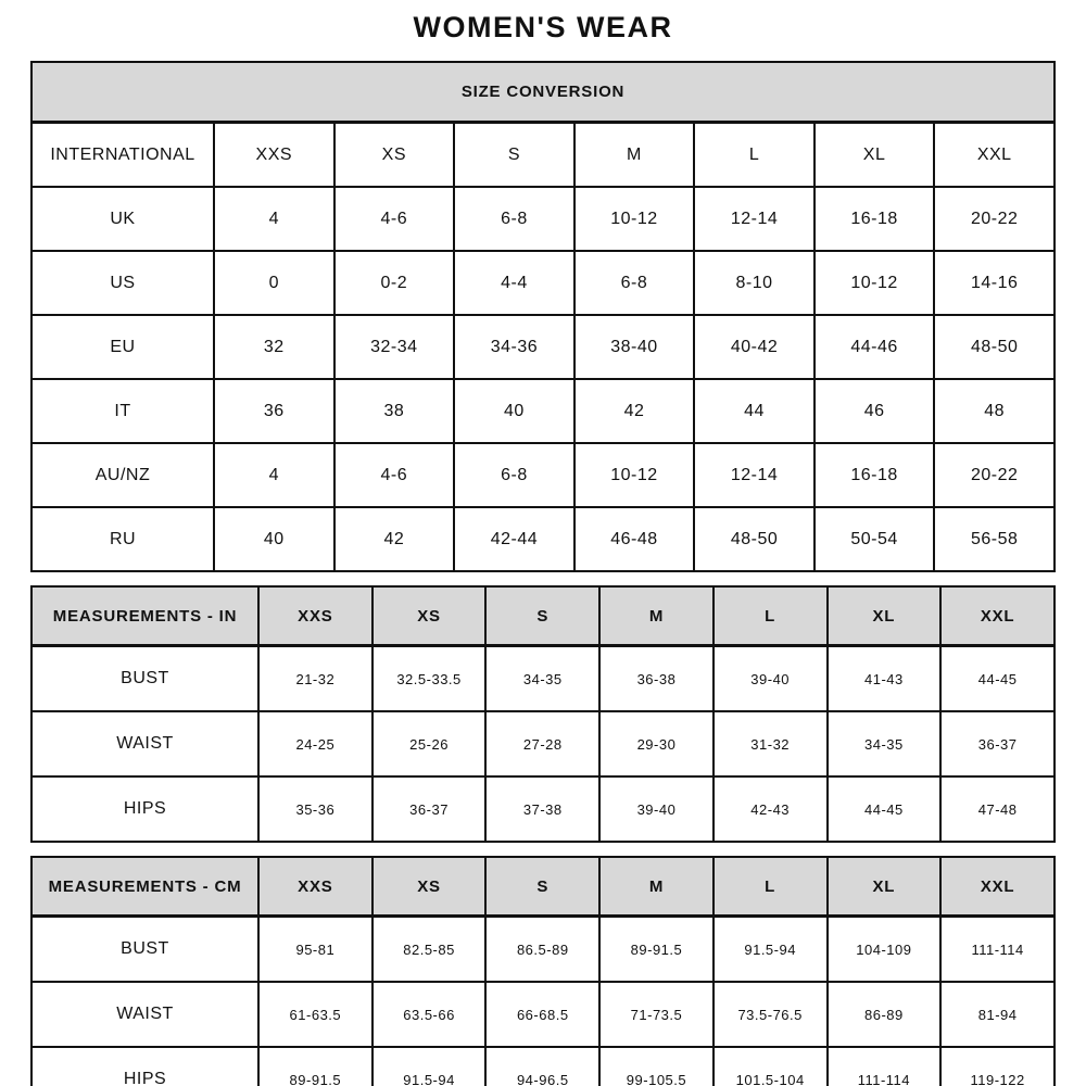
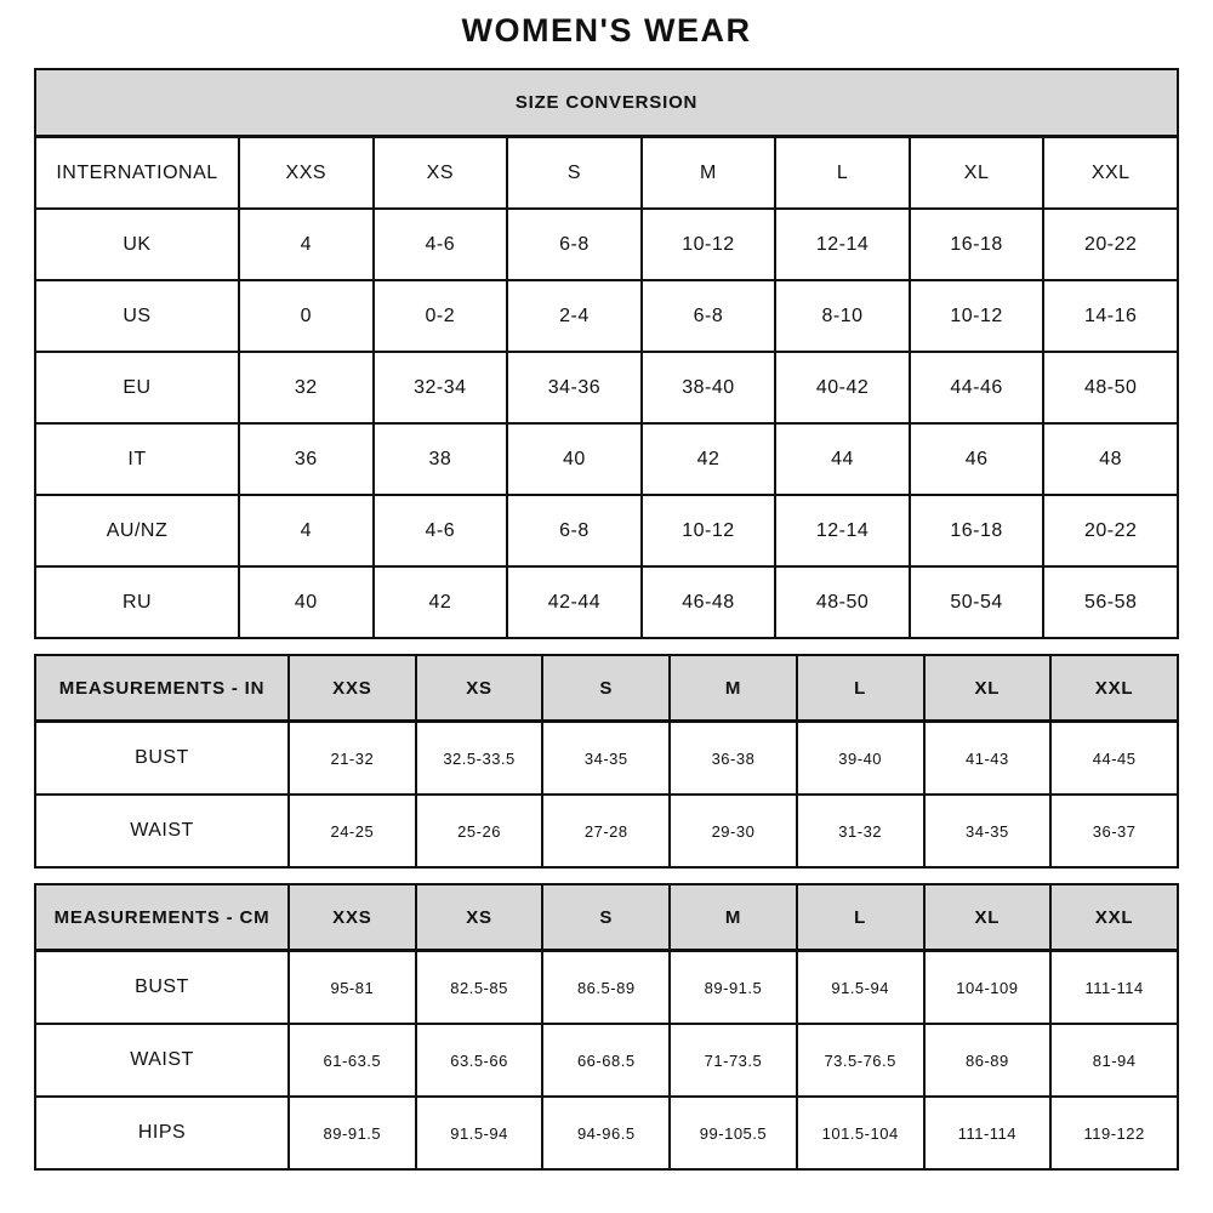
  WOMEN'S WEAR
  SIZE CONVERSION
  INTERNATIONAL	XXS	XS	S	M	L	XL	XXL
  UK	4	4-6	6-8	10-12	12-14	16-18	20-22
- US	0	0-2	4-4	6-8	8-10	10-12	14-16
+ US	0	0-2	2-4	6-8	8-10	10-12	14-16
  EU	32	32-34	34-36	38-40	40-42	44-46	48-50
  IT	36	38	40	42	44	46	48
  AU/NZ	4	4-6	6-8	10-12	12-14	16-18	20-22
  RU	40	42	42-44	46-48	48-50	50-54	56-58
  MEASUREMENTS - IN	XXS	XS	S	M	L	XL	XXL
  BUST	21-32	32.5-33.5	34-35	36-38	39-40	41-43	44-45
  WAIST	24-25	25-26	27-28	29-30	31-32	34-35	36-37
- HIPS	35-36	36-37	37-38	39-40	42-43	44-45	47-48
  MEASUREMENTS - CM	XXS	XS	S	M	L	XL	XXL
  BUST	95-81	82.5-85	86.5-89	89-91.5	91.5-94	104-109	111-114
  WAIST	61-63.5	63.5-66	66-68.5	71-73.5	73.5-76.5	86-89	81-94
  HIPS	89-91.5	91.5-94	94-96.5	99-105.5	101.5-104	111-114	119-122
